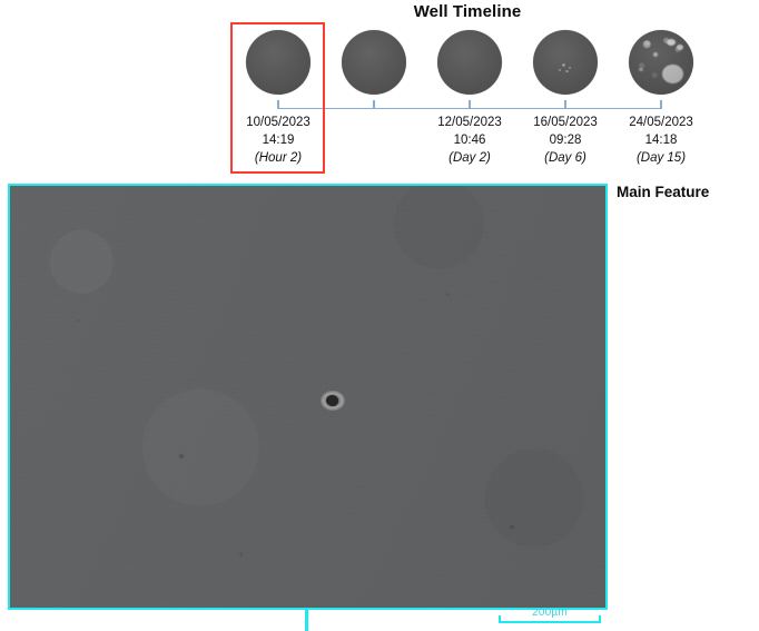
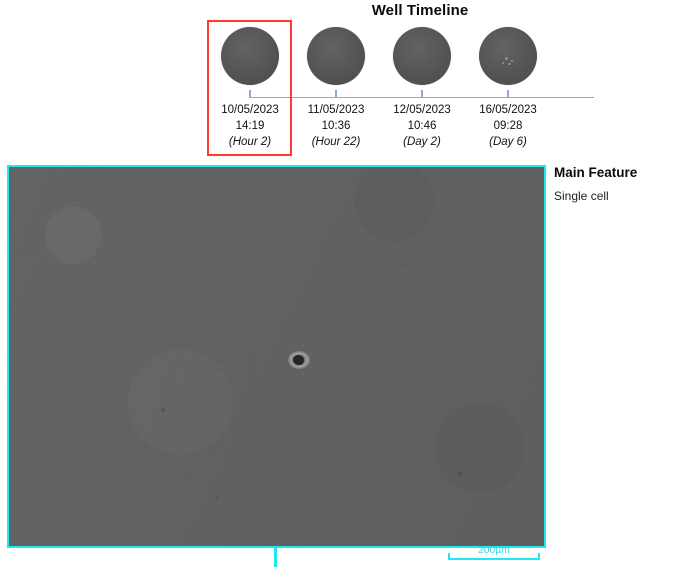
  Well Timeline
  10/05/2023
  14:19
  (Hour 2)
+ 11/05/2023
+ 10:36
+ (Hour 22)
  12/05/2023
  10:46
  (Day 2)
  16/05/2023
  09:28
  (Day 6)
- 24/05/2023
- 14:18
- (Day 15)
  200µm
  Main Feature
+ Single cell
